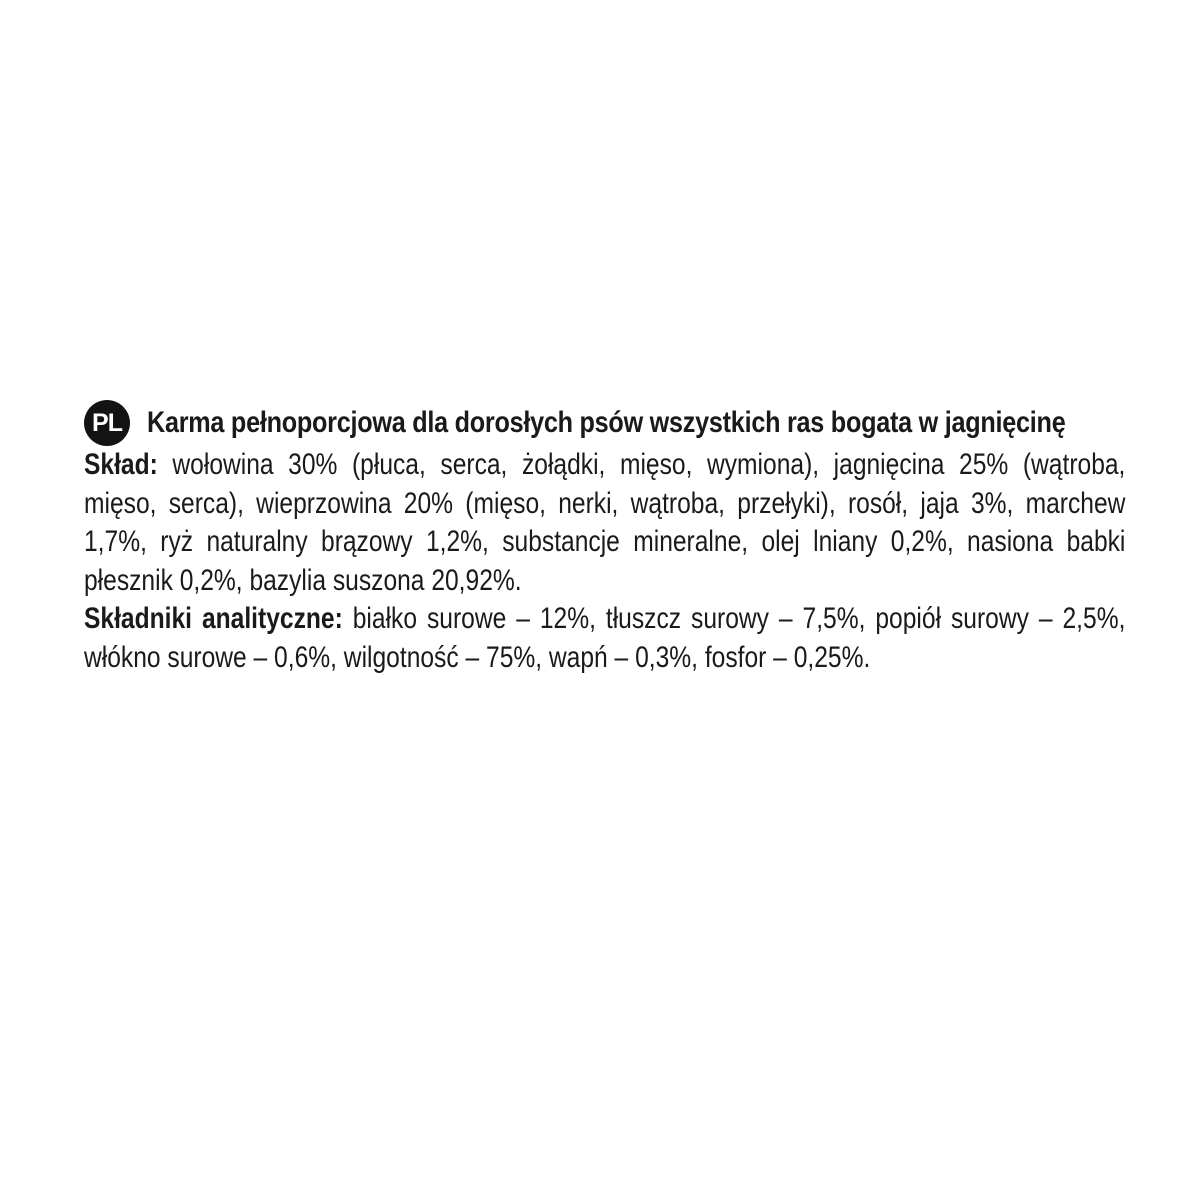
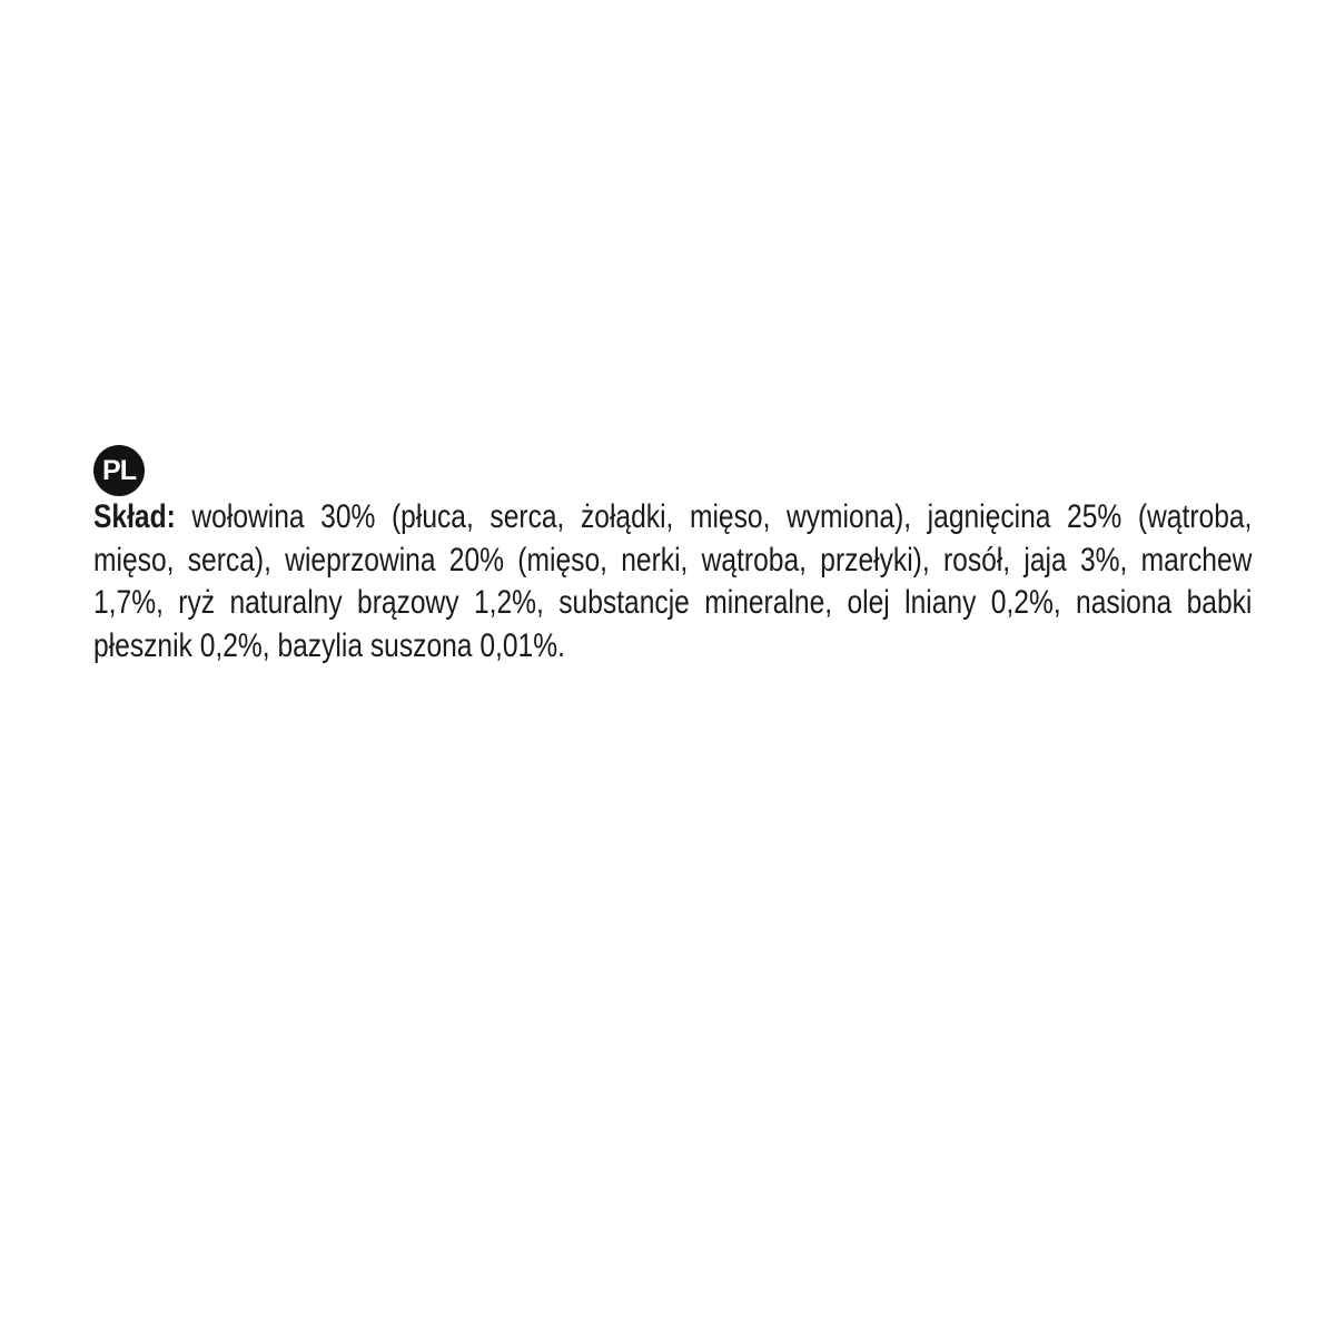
  PL
- Karma pełnoporcjowa dla dorosłych psów wszystkich ras bogata w jagnięcinę
- Skład: wołowina 30% (płuca, serca, żołądki, mięso, wymiona), jagnięcina 25% (wątroba, mięso, serca), wieprzowina 20% (mięso, nerki, wątroba, przełyki), rosół, jaja 3%, marchew 1,7%, ryż naturalny brązowy 1,2%, substancje mineralne, olej lniany 0,2%, nasiona babki płesznik 0,2%, bazylia suszona 20,92%.
+ Skład: wołowina 30% (płuca, serca, żołądki, mięso, wymiona), jagnięcina 25% (wątroba, mięso, serca), wieprzowina 20% (mięso, nerki, wątroba, przełyki), rosół, jaja 3%, marchew 1,7%, ryż naturalny brązowy 1,2%, substancje mineralne, olej lniany 0,2%, nasiona babki płesznik 0,2%, bazylia suszona 0,01%.
- Składniki analityczne: białko surowe – 12%, tłuszcz surowy – 7,5%, popiół surowy – 2,5%, włókno surowe – 0,6%, wilgotność – 75%, wapń – 0,3%, fosfor – 0,25%.
